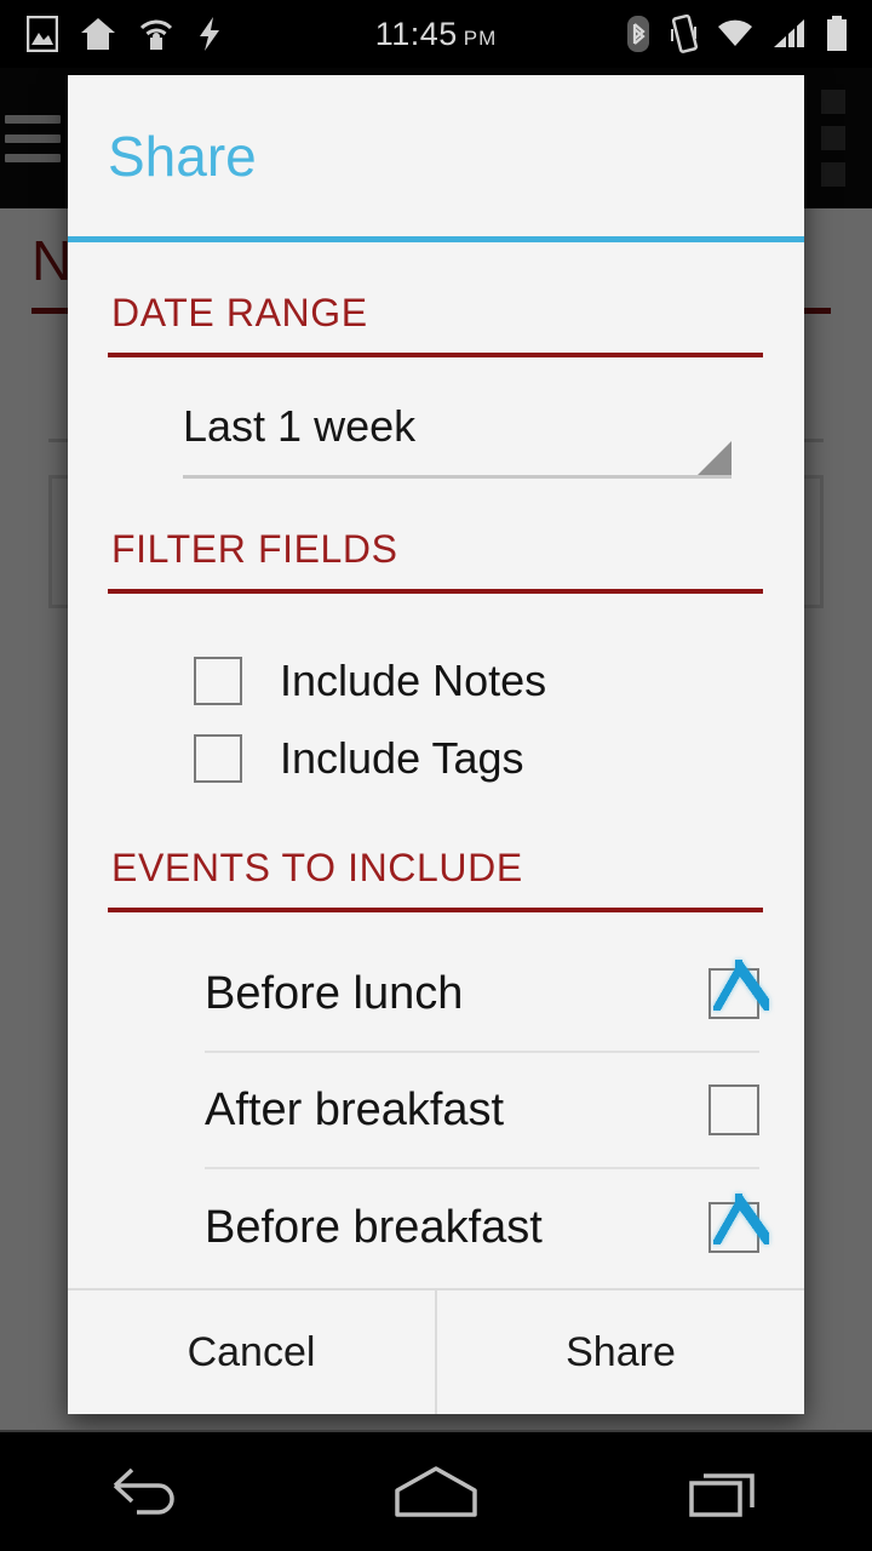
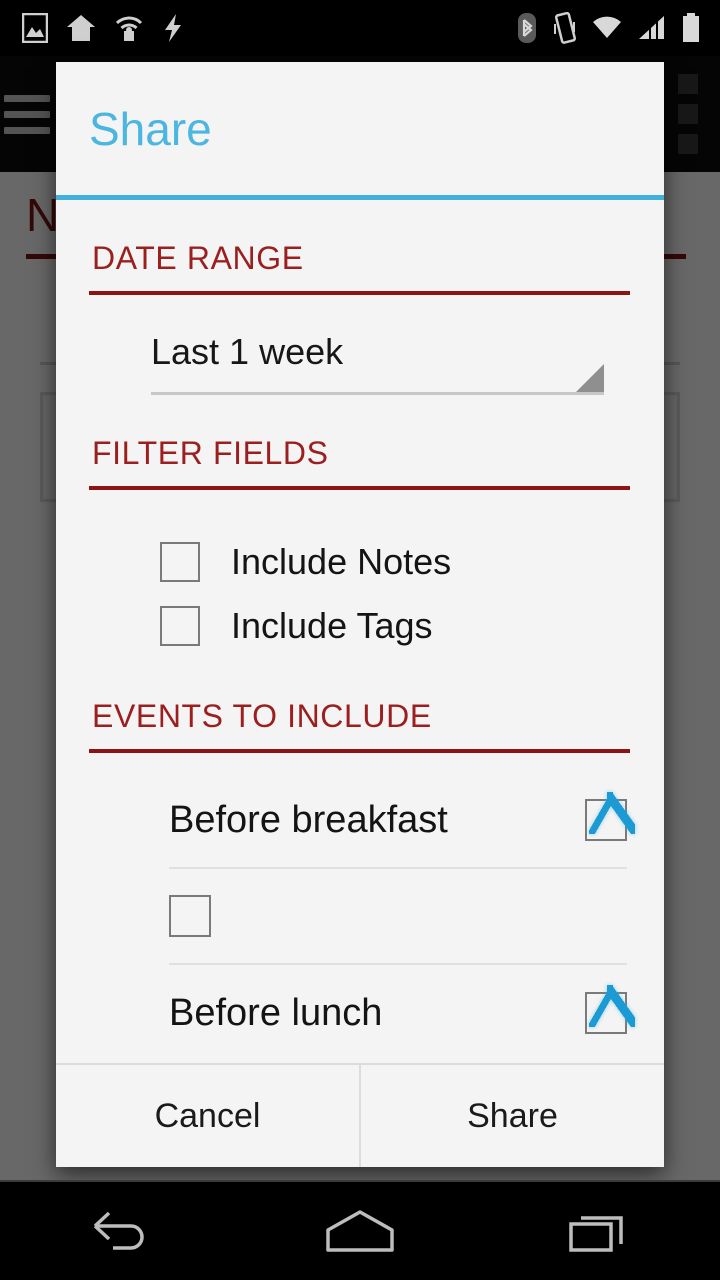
- 11:45 PM
  N
  Share
  DATE RANGE
  Last 1 week
  FILTER FIELDS
  Include Notes
  Include Tags
  EVENTS TO INCLUDE
- Before lunch
+ Before breakfast
- After breakfast
- Before breakfast
+ Before lunch
  Cancel
  Share
